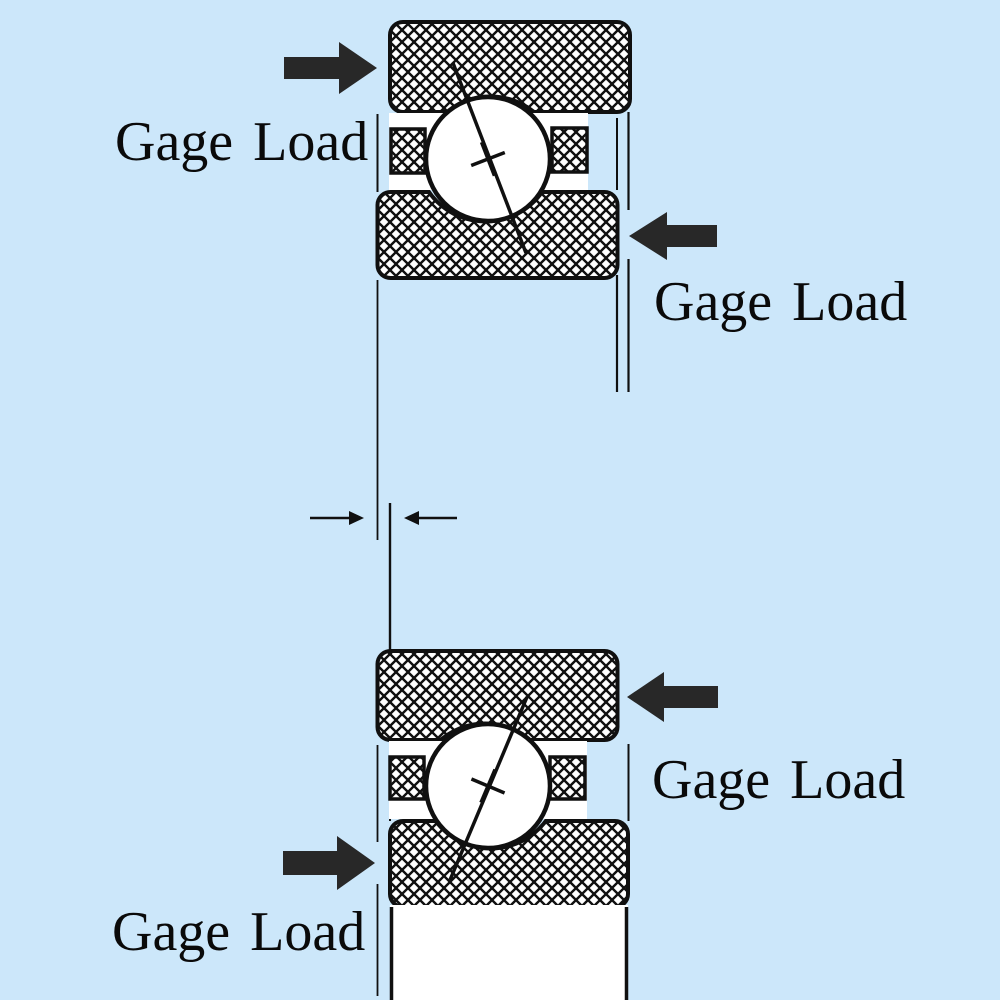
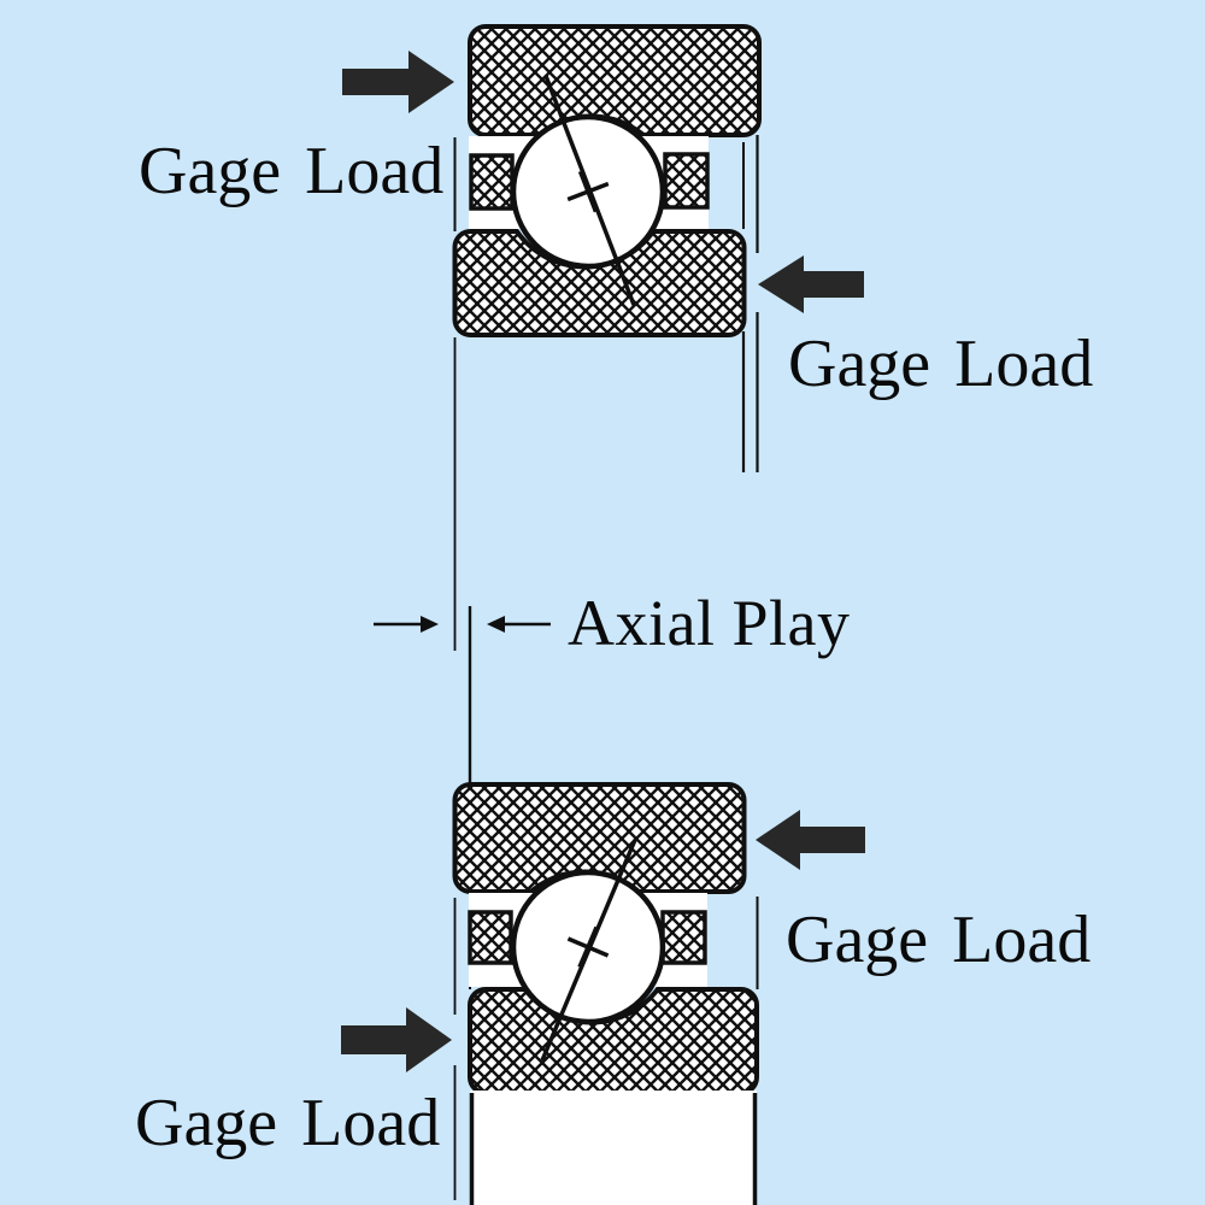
  Gage Load
  Gage Load
+ Axial Play
  Gage Load
  Gage Load
